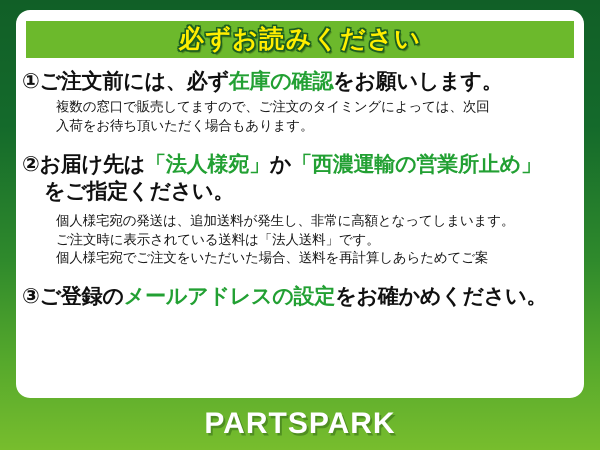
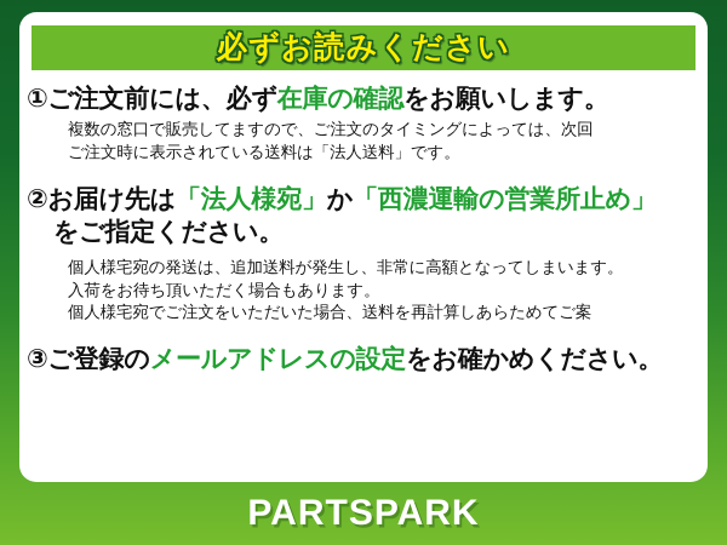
  必ずお読みください
  ①ご注文前には、必ず在庫の確認をお願いします。
  複数の窓口で販売してますので、ご注文のタイミングによっては、次回
- 入荷をお待ち頂いただく場合もあります。
+ ご注文時に表示されている送料は「法人送料」です。
  ②お届け先は「法人様宛」か「西濃運輸の営業所止め」
  をご指定ください。
  個人様宅宛の発送は、追加送料が発生し、非常に高額となってしまいます。
- ご注文時に表示されている送料は「法人送料」です。
+ 入荷をお待ち頂いただく場合もあります。
  個人様宅宛でご注文をいただいた場合、送料を再計算しあらためてご案
  ③ご登録のメールアドレスの設定をお確かめください。
  PARTSPARK
